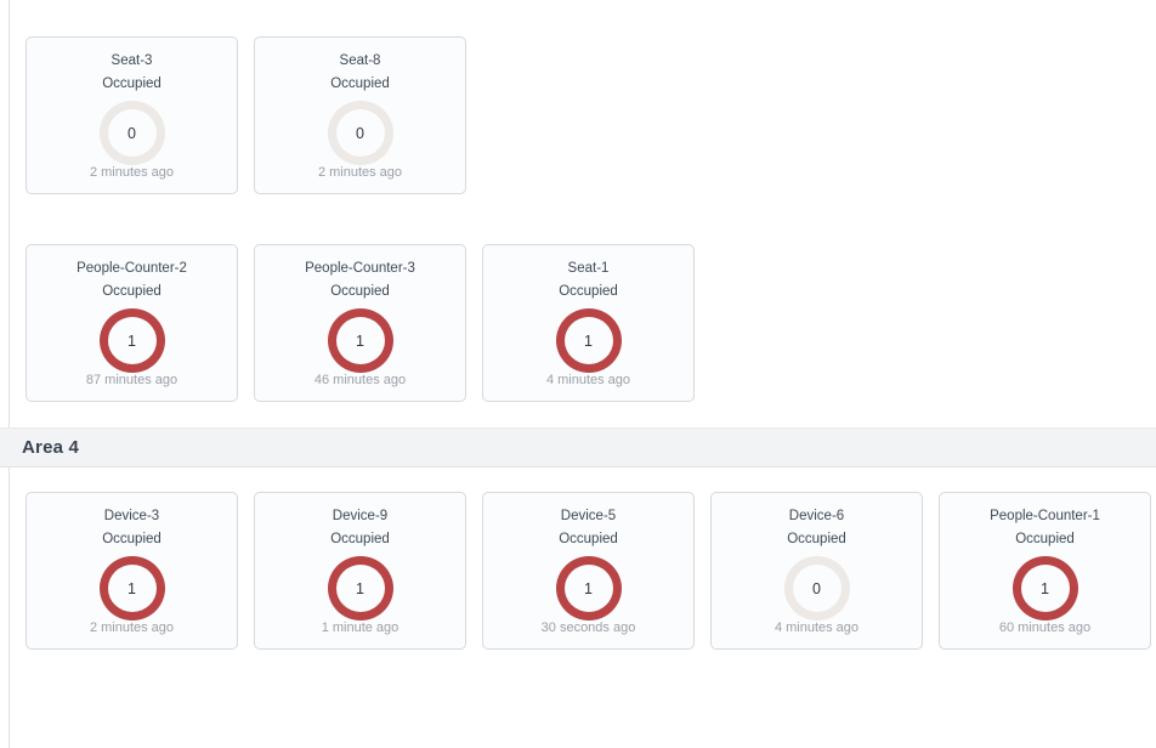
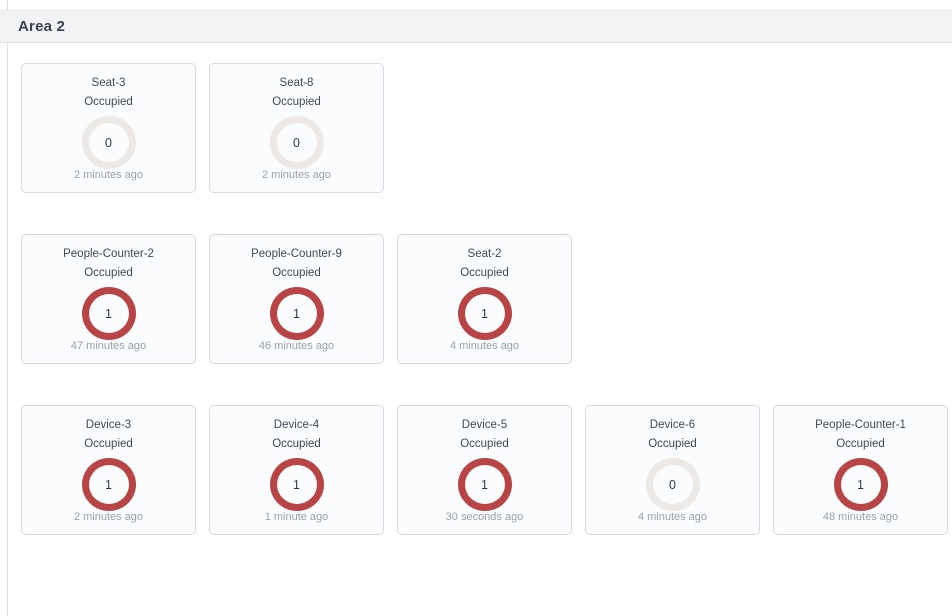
+ Area 2
  Seat-3
  Occupied
  0
  2 minutes ago
  Seat-8
  Occupied
  0
  2 minutes ago
  People-Counter-2
  Occupied
  1
- 87 minutes ago
+ 47 minutes ago
- People-Counter-3
+ People-Counter-9
  Occupied
  1
  46 minutes ago
- Seat-1
+ Seat-2
  Occupied
  1
  4 minutes ago
- Area 4
  Device-3
  Occupied
  1
  2 minutes ago
- Device-9
+ Device-4
  Occupied
  1
  1 minute ago
  Device-5
  Occupied
  1
  30 seconds ago
  Device-6
  Occupied
  0
  4 minutes ago
  People-Counter-1
  Occupied
  1
- 60 minutes ago
+ 48 minutes ago
